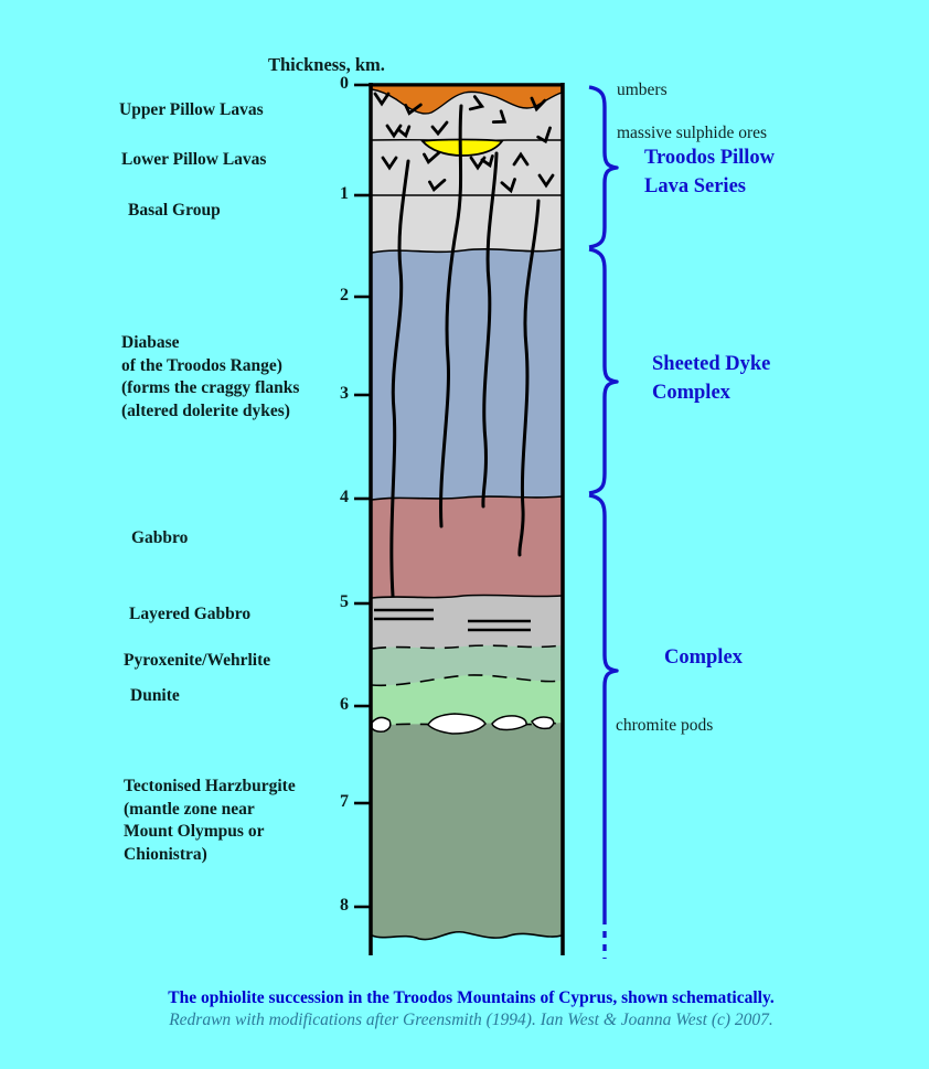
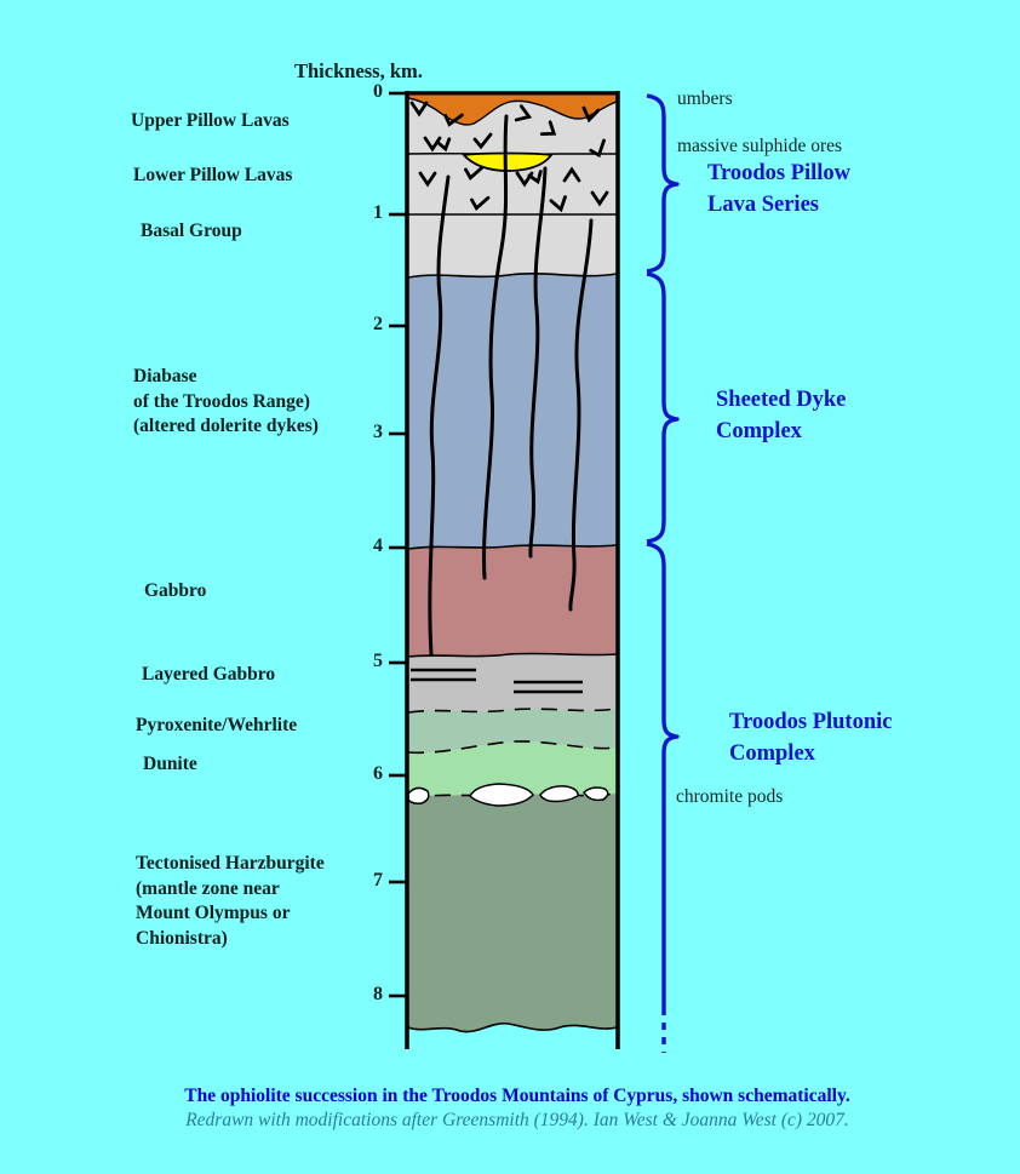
  Thickness, km.
  0
  1
  2
  3
  4
  5
  6
  7
  8
  Upper Pillow Lavas
  Lower Pillow Lavas
  Basal Group
  Diabase
  of the Troodos Range)
- (forms the craggy flanks
  (altered dolerite dykes)
  Gabbro
  Layered Gabbro
  Pyroxenite/Wehrlite
  Dunite
  Tectonised Harzburgite
  (mantle zone near
  Mount Olympus or
  Chionistra)
  umbers
  massive sulphide ores
  Troodos Pillow
  Lava Series
  Sheeted Dyke
  Complex
+ Troodos Plutonic
  Complex
  chromite pods
  The ophiolite succession in the Troodos Mountains of Cyprus, shown schematically.
  Redrawn with modifications after Greensmith (1994). Ian West & Joanna West (c) 2007.
